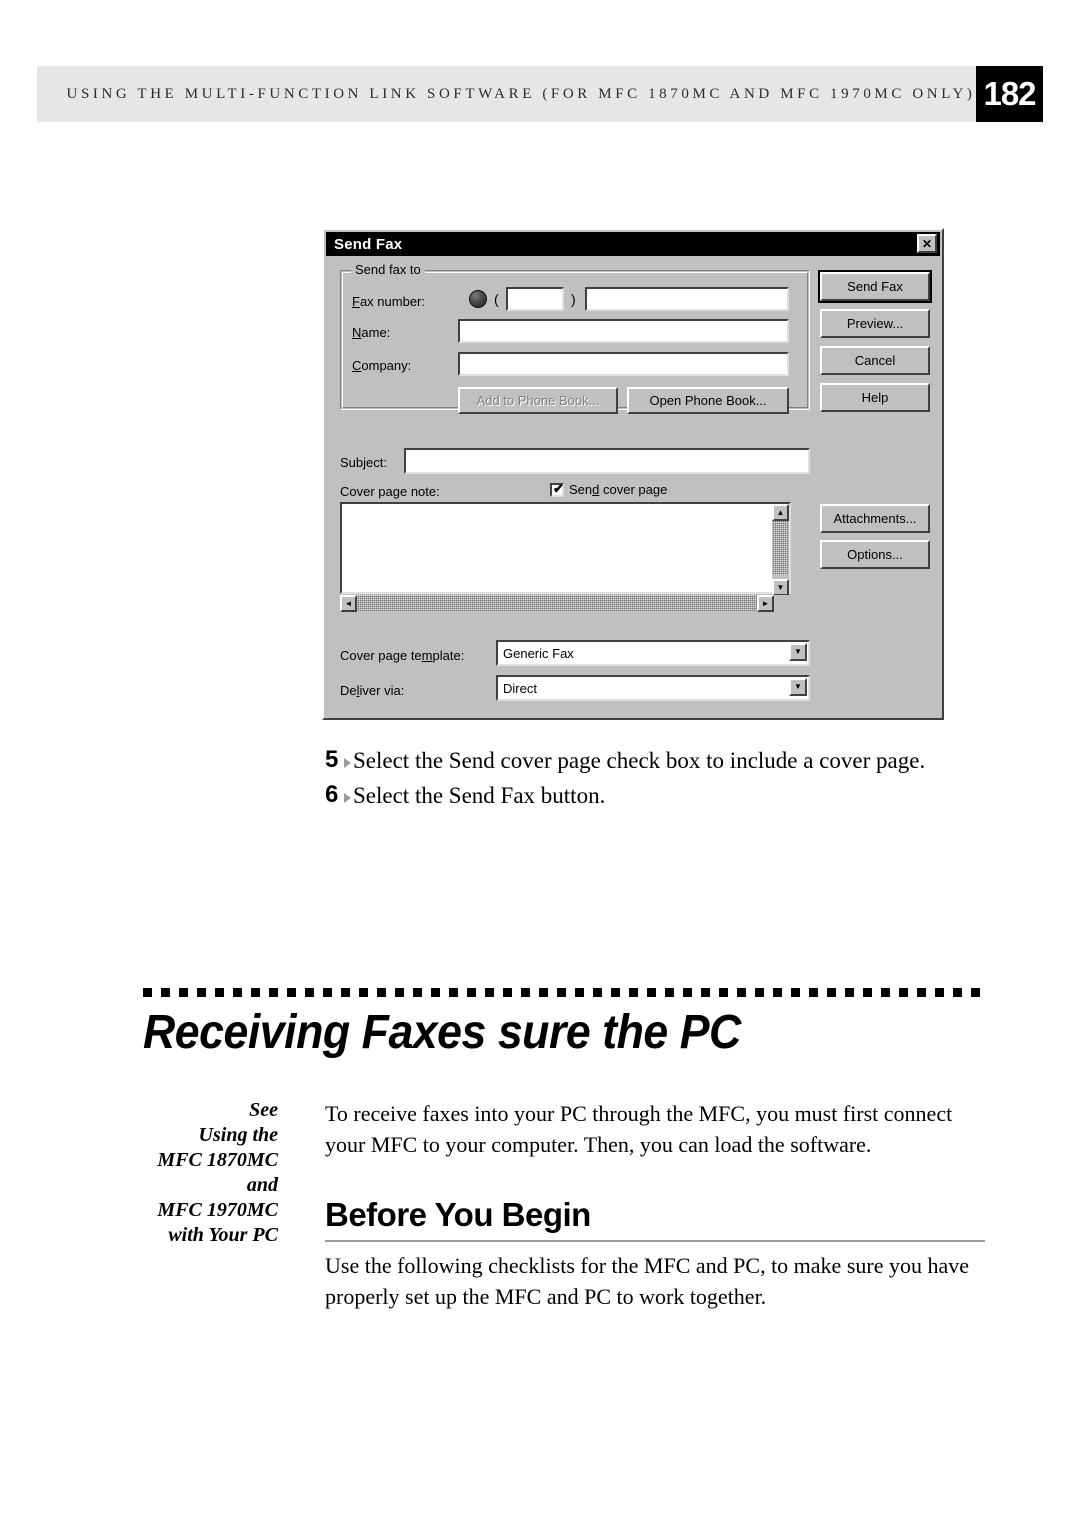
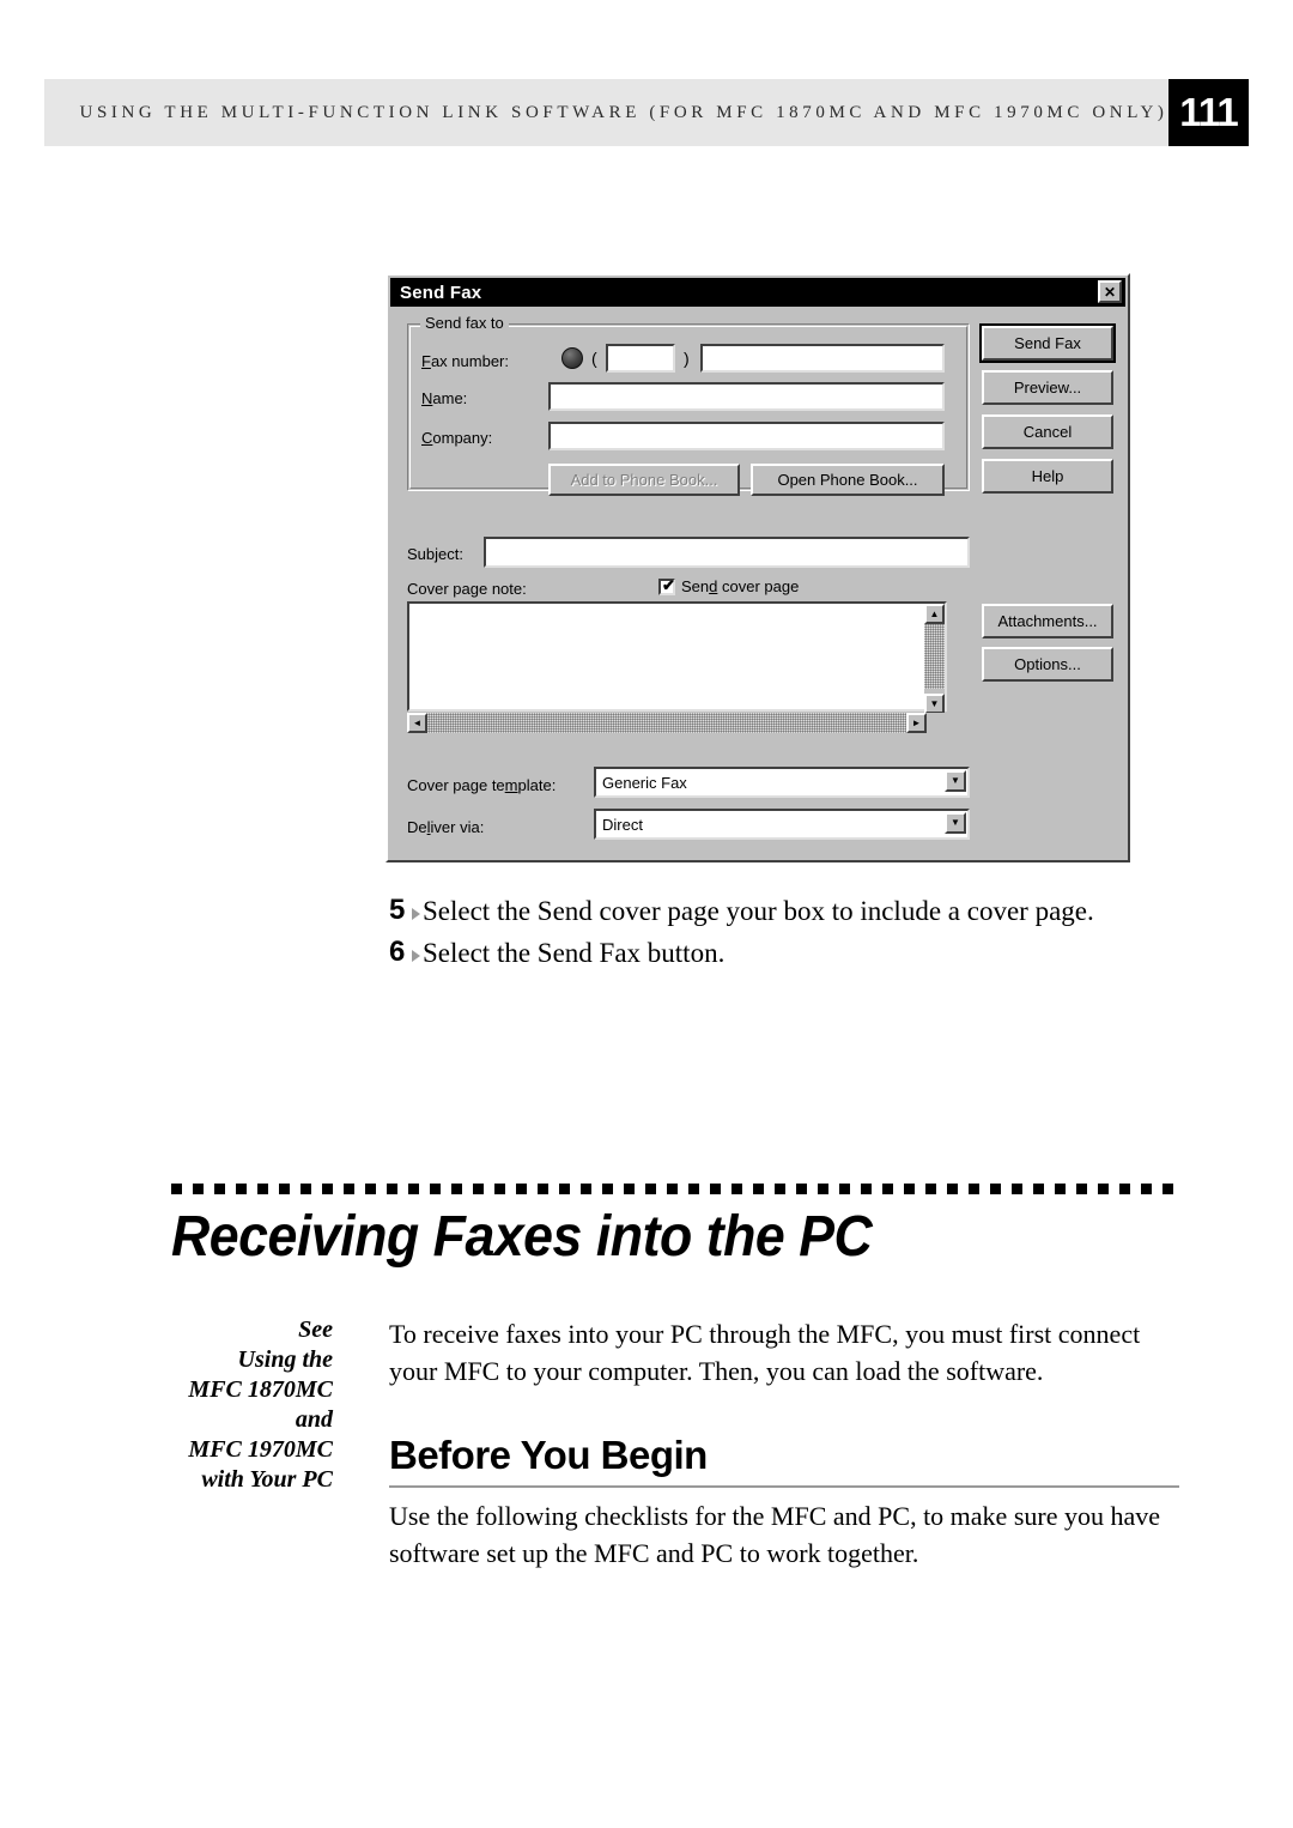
  USING THE MULTI-FUNCTION LINK SOFTWARE (FOR MFC 1870MC AND MFC 1970MC ONLY)
- 182
+ 111
  Send Fax
  ✕
  Send fax to
  Fax number:
  (
  )
  Name:
  Company:
  Add to Phone Book...
  Open Phone Book...
  Send Fax
  Preview...
  Cancel
  Help
  Subject:
  Cover page note:
  ✔
  Send cover page
  ▲
  ▼
  ◄
  ►
  Attachments...
  Options...
  Cover page template:
  Generic Fax
  ▼
  Deliver via:
  Direct
  ▼
  5
- Select the Send cover page check box to include a cover page.
+ Select the Send cover page your box to include a cover page.
  6
  Select the Send Fax button.
- Receiving Faxes sure the PC
+ Receiving Faxes into the PC
  See
  Using the
  MFC 1870MC
  and
  MFC 1970MC
  with Your PC
  To receive faxes into your PC through the MFC, you must first connect your MFC to your computer. Then, you can load the software.
  Before You Begin
- Use the following checklists for the MFC and PC, to make sure you have properly set up the MFC and PC to work together.
+ Use the following checklists for the MFC and PC, to make sure you have software set up the MFC and PC to work together.
